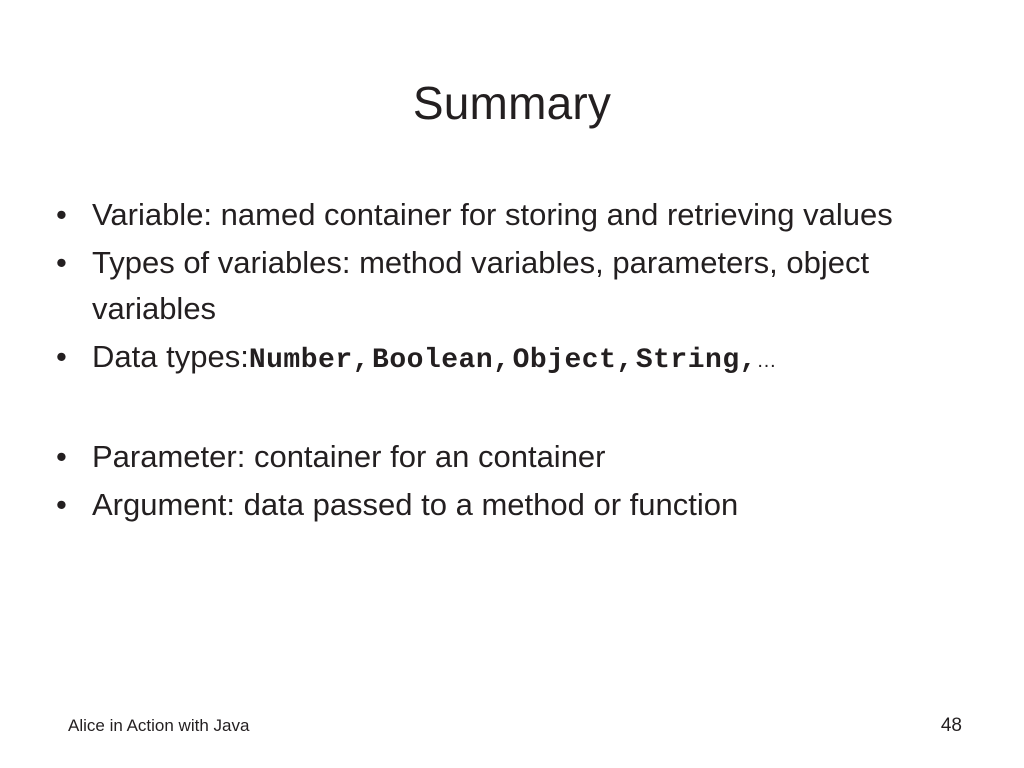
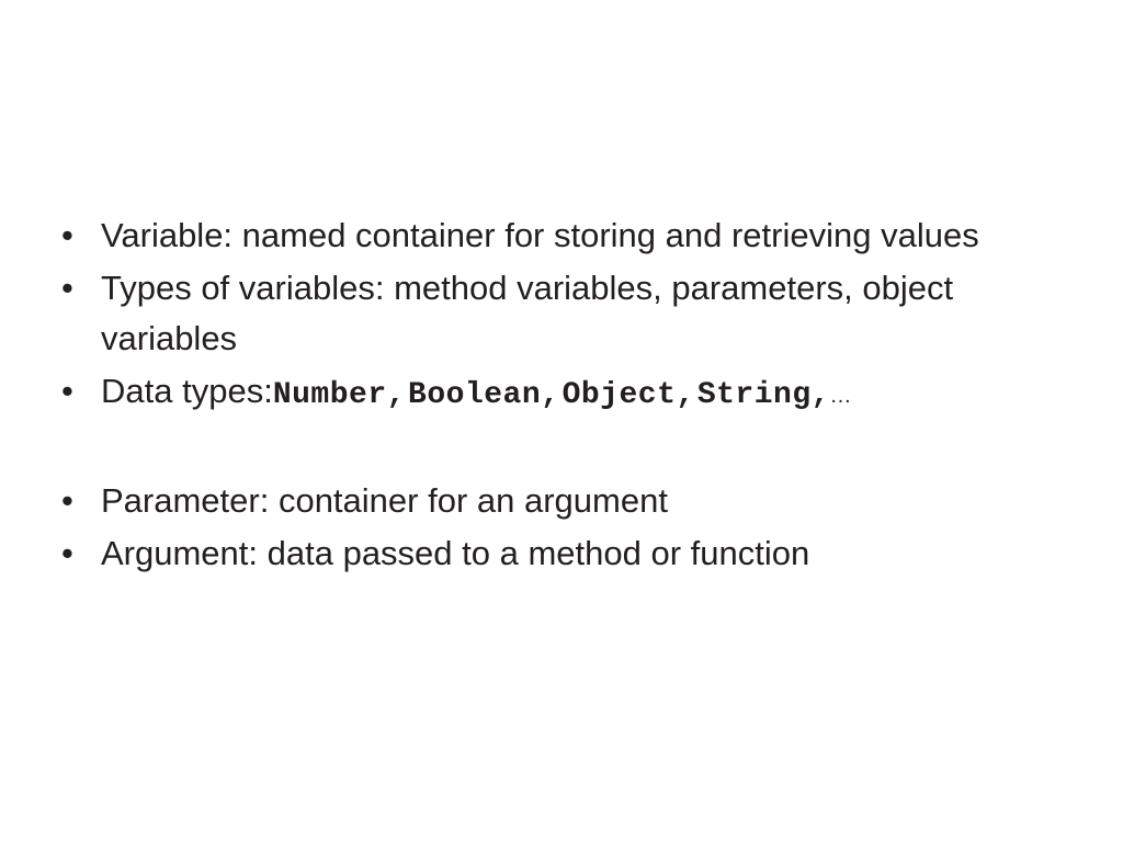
- Summary
  •
  Variable: named container for storing and retrieving values
  •
  Types of variables: method variables, parameters, object variables
  •
  Data types:Number, Boolean, Object, String,…
  •
- Parameter: container for an container
+ Parameter: container for an argument
  •
  Argument: data passed to a method or function
- Alice in Action with Java
- 48
